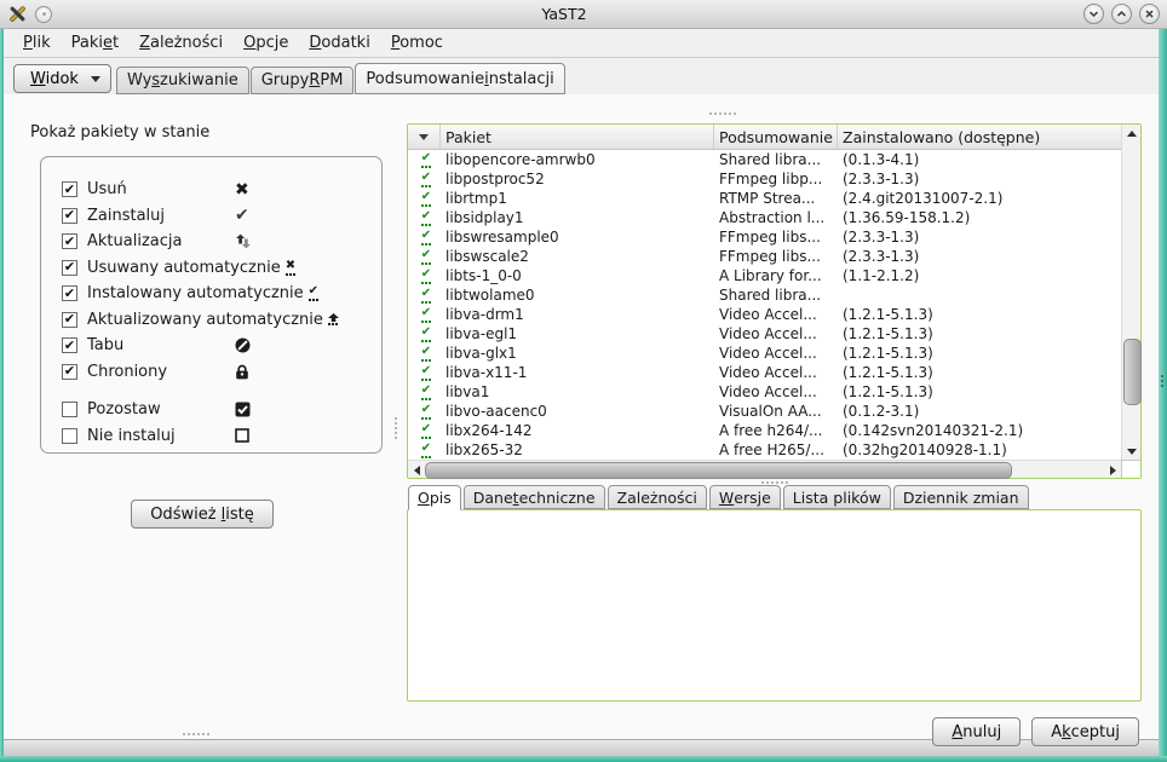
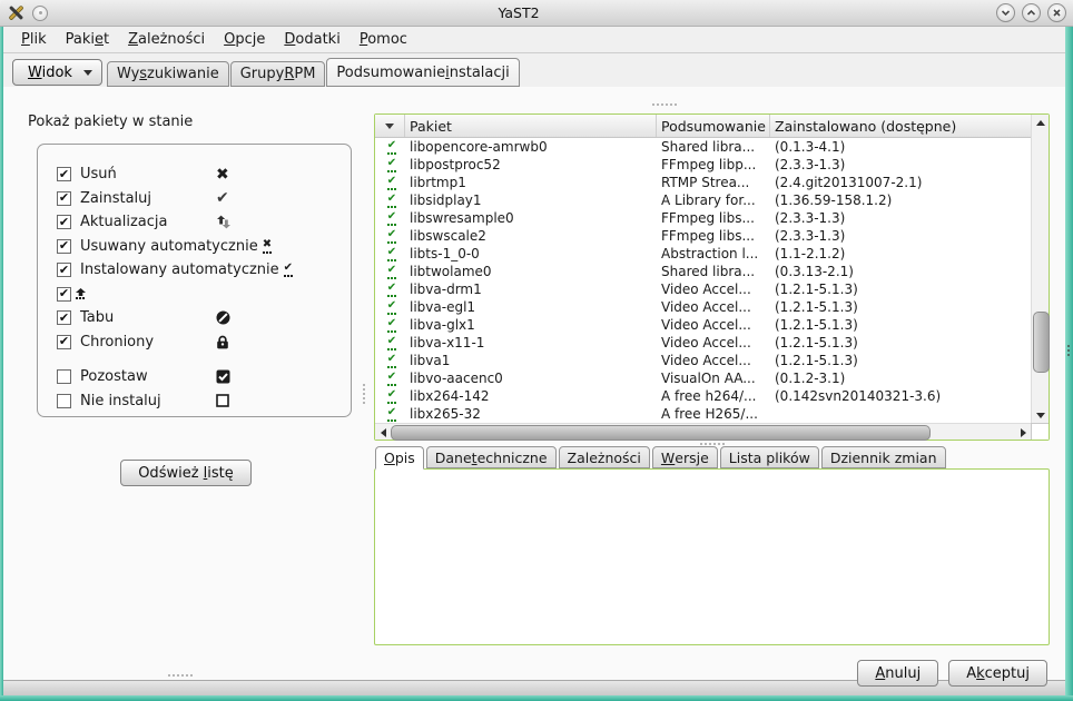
  YaST2
  Plik
  Pakiet
  Zależności
  Opcje
  Dodatki
  Pomoc
  Widok
  Wy
  s
  zukiwanie
  Grupy
  R
  PM
  Podsumowanie
  i
  nstalacji
  Pokaż pakiety w stanie
  Usuń
  ✖
  Zainstaluj
  ✔
  Aktualizacja
  Usuwany automatycznie
  ✖
  Instalowany automatycznie
  ✔
- Aktualizowany automatycznie
  Tabu
  Chroniony
  Pozostaw
  Nie instaluj
  Odśwież listę
  Pakiet
  Podsumowanie
  Zainstalowano (dostępne)
  ✔
  libopencore-amrwb0
  Shared libra...
  (0.1.3-4.1)
  ✔
  libpostproc52
  FFmpeg libp...
  (2.3.3-1.3)
  ✔
  librtmp1
  RTMP Strea...
  (2.4.git20131007-2.1)
  ✔
  libsidplay1
- Abstraction l...
+ A Library for...
  (1.36.59-158.1.2)
  ✔
  libswresample0
  FFmpeg libs...
  (2.3.3-1.3)
  ✔
  libswscale2
  FFmpeg libs...
  (2.3.3-1.3)
  ✔
  libts-1_0-0
- A Library for...
+ Abstraction l...
  (1.1-2.1.2)
  ✔
  libtwolame0
  Shared libra...
+ (0.3.13-2.1)
  ✔
  libva-drm1
  Video Accel...
  (1.2.1-5.1.3)
  ✔
  libva-egl1
  Video Accel...
  (1.2.1-5.1.3)
  ✔
  libva-glx1
  Video Accel...
  (1.2.1-5.1.3)
  ✔
  libva-x11-1
  Video Accel...
  (1.2.1-5.1.3)
  ✔
  libva1
  Video Accel...
  (1.2.1-5.1.3)
  ✔
  libvo-aacenc0
  VisualOn AA...
  (0.1.2-3.1)
  ✔
  libx264-142
  A free h264/...
- (0.142svn20140321-2.1)
+ (0.142svn20140321-3.6)
  ✔
  libx265-32
  A free H265/...
- (0.32hg20140928-1.1)
  O
  pis
  Dane
  t
  echniczne
  Zależności
  W
  ersje
  Lista plików
  Dziennik zmian
  Anuluj
  Akceptuj
